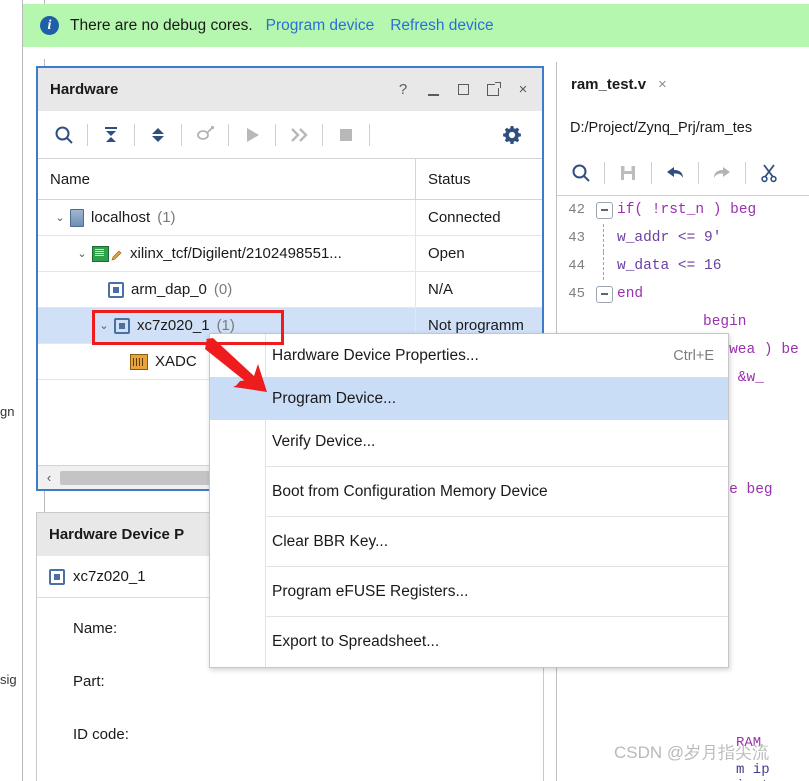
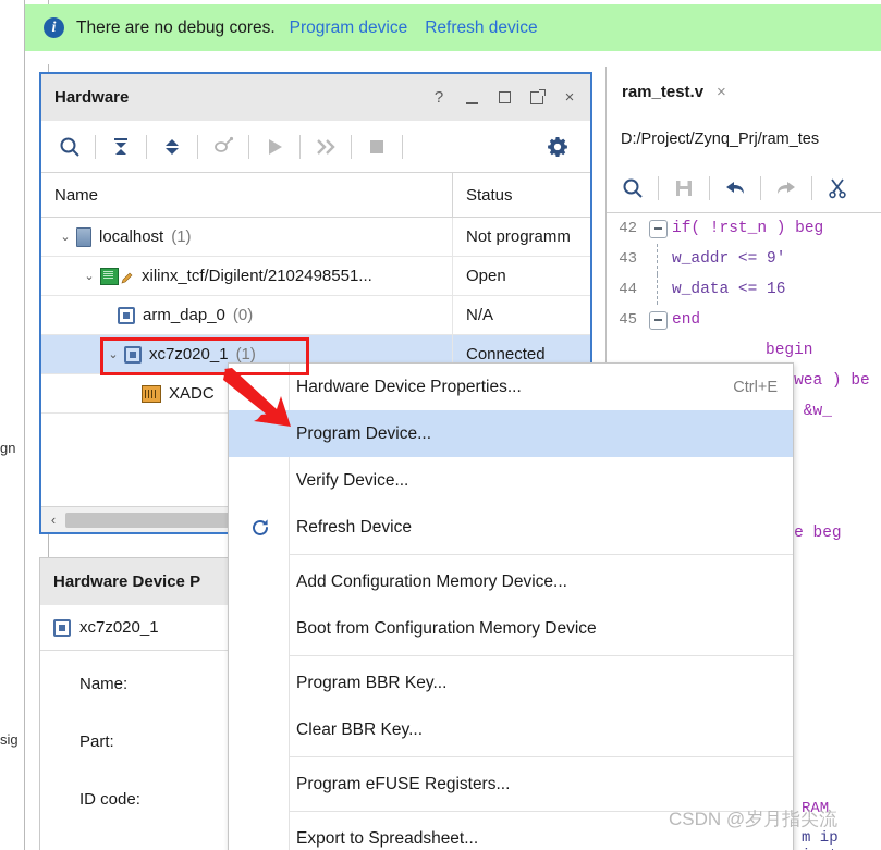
  gn
  sig
  i
  There are no debug cores.
  Program device
  Refresh device
  Hardware
  ?
  ×
  Name
  Status
  ⌄
  localhost
  (1)
- Connected
+ Not programm
  ⌄
  xilinx_tcf/Digilent/2102498551...
  Open
  arm_dap_0
  (0)
  N/A
  ⌄
  xc7z020_1
  (1)
- Not programm
+ Connected
  XADC
  ‹
  Hardware Device P
  xc7z020_1
  Name:
  Part:
  ID code:
  ram_test.v
  ×
  D:/Project/Zynq_Prj/ram_tes
  42
  if( !rst_n ) beg
  43
  w_addr <= 9'
  44
  w_data <= 16
  45
  end
  begin
  wea ) be
  RAM
  Hardware Device Properties...
  Ctrl+E
  Program Device...
  Verify Device...
+ Refresh Device
+ Add Configuration Memory Device...
  Boot from Configuration Memory Device
+ Program BBR Key...
  Clear BBR Key...
  Program eFUSE Registers...
  Export to Spreadsheet...
  CSDN @岁月指尖流
